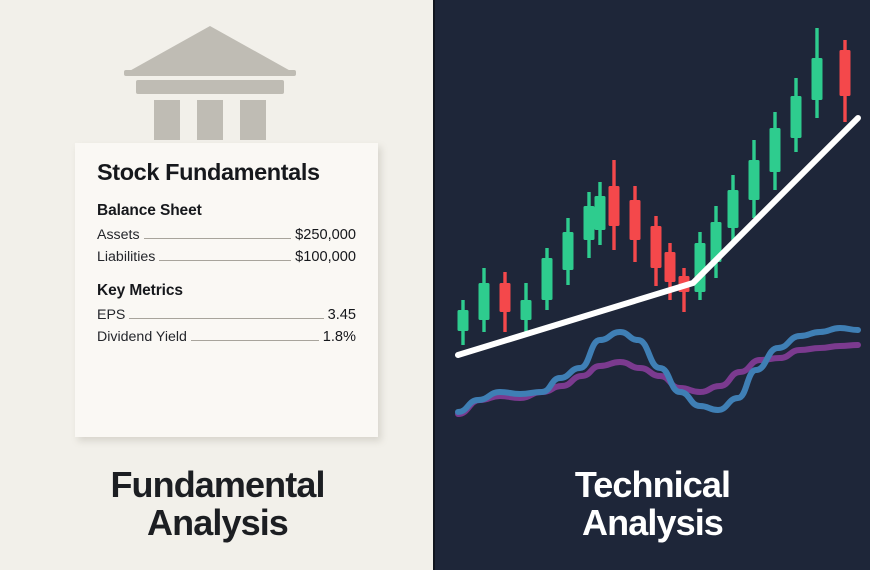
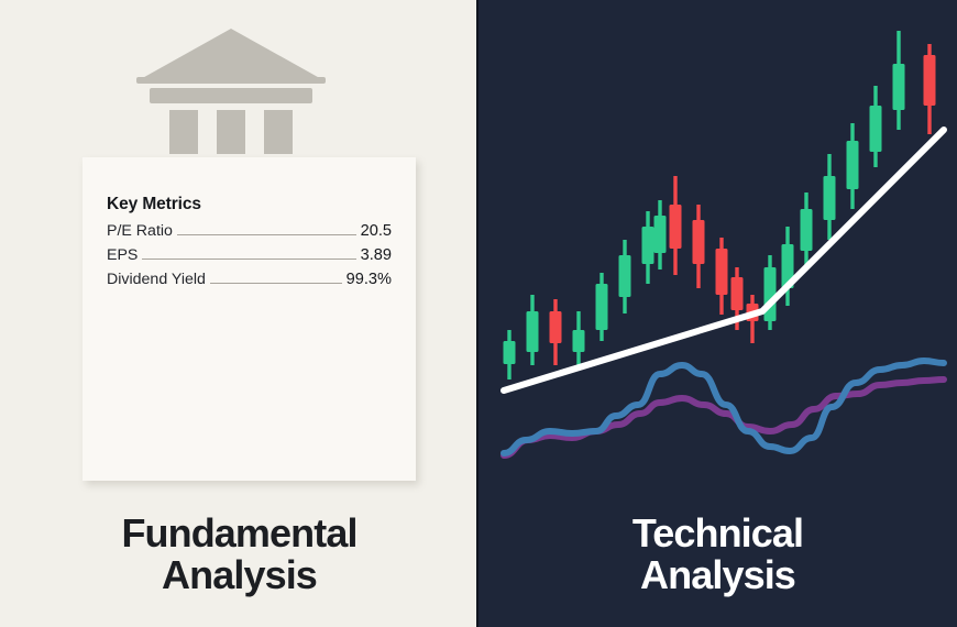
- Stock Fundamentals
- Balance Sheet
- Assets
- $250,000
- Liabilities
- $100,000
  Key Metrics
+ P/E Ratio
+ 20.5
  EPS
- 3.45
+ 3.89
  Dividend Yield
- 1.8%
+ 99.3%
  Fundamental
  Analysis
  Technical
  Analysis
